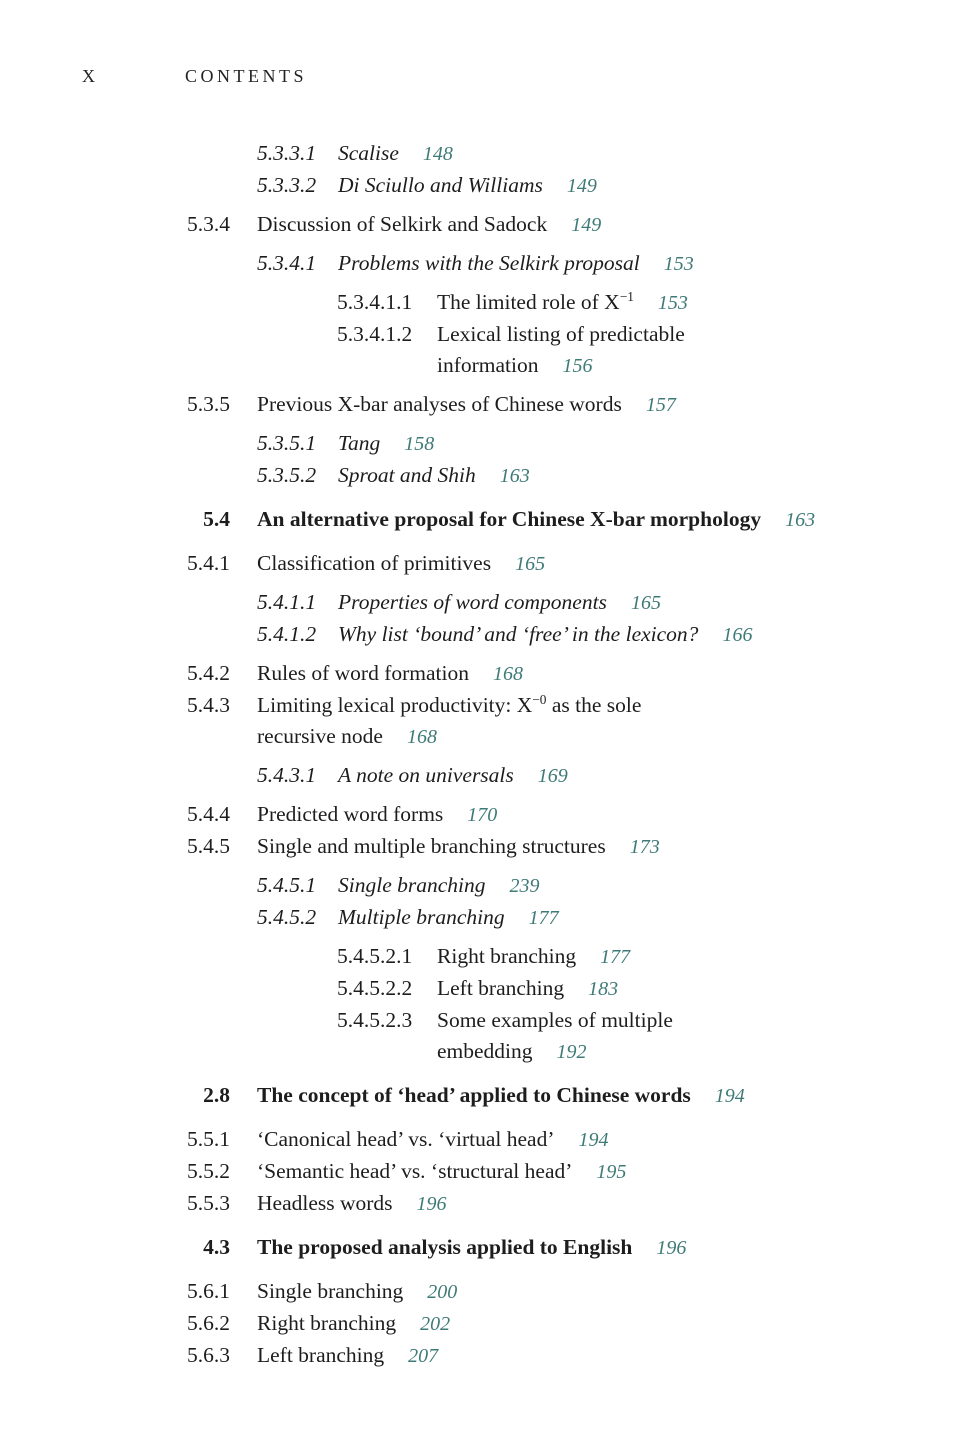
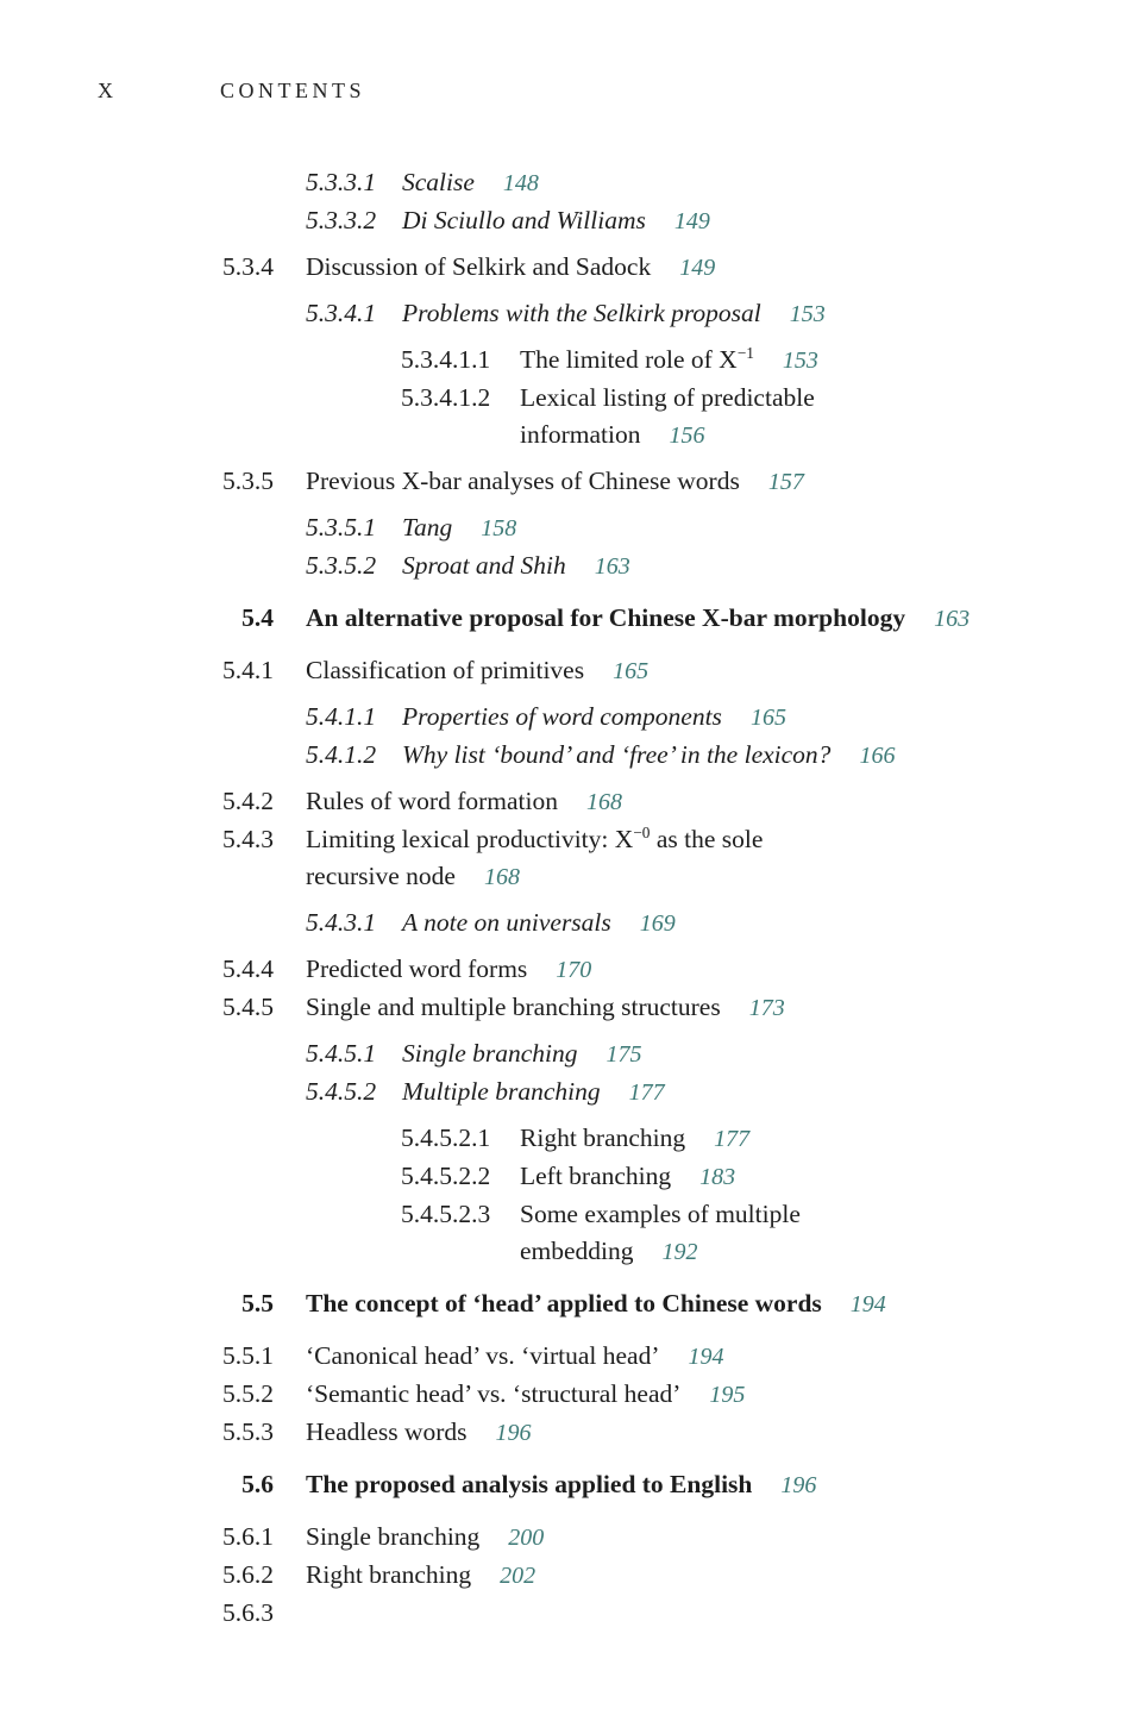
  X
  CONTENTS
  5.3.3.1
  Scalise 148
  5.3.3.2
  Di Sciullo and Williams 149
  5.3.4
  Discussion of Selkirk and Sadock 149
  5.3.4.1
  Problems with the Selkirk proposal 153
  5.3.4.1.1
  The limited role of X−1 153
  5.3.4.1.2
  Lexical listing of predictable
  information 156
  5.3.5
  Previous X-bar analyses of Chinese words 157
  5.3.5.1
  Tang 158
  5.3.5.2
  Sproat and Shih 163
  5.4
  An alternative proposal for Chinese X-bar morphology 163
  5.4.1
  Classification of primitives 165
  5.4.1.1
  Properties of word components 165
  5.4.1.2
  Why list ‘bound’ and ‘free’ in the lexicon? 166
  5.4.2
  Rules of word formation 168
  5.4.3
  Limiting lexical productivity: X−0 as the sole
  recursive node 168
  5.4.3.1
  A note on universals 169
  5.4.4
  Predicted word forms 170
  5.4.5
  Single and multiple branching structures 173
  5.4.5.1
- Single branching 239
+ Single branching 175
  5.4.5.2
  Multiple branching 177
  5.4.5.2.1
  Right branching 177
  5.4.5.2.2
  Left branching 183
  5.4.5.2.3
  Some examples of multiple
  embedding 192
- 2.8
+ 5.5
  The concept of ‘head’ applied to Chinese words 194
  5.5.1
  ‘Canonical head’ vs. ‘virtual head’ 194
  5.5.2
  ‘Semantic head’ vs. ‘structural head’ 195
  5.5.3
  Headless words 196
- 4.3
+ 5.6
  The proposed analysis applied to English 196
  5.6.1
  Single branching 200
  5.6.2
  Right branching 202
  5.6.3
- Left branching 207
